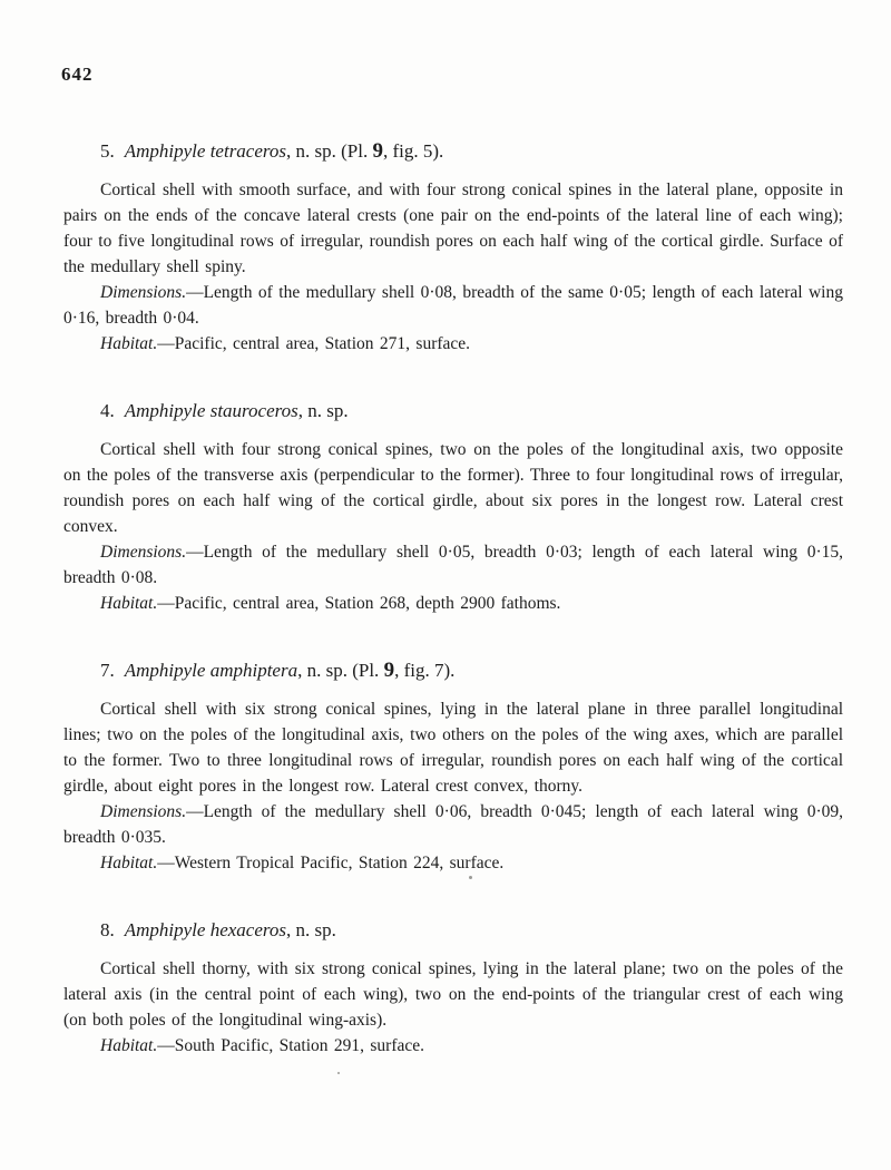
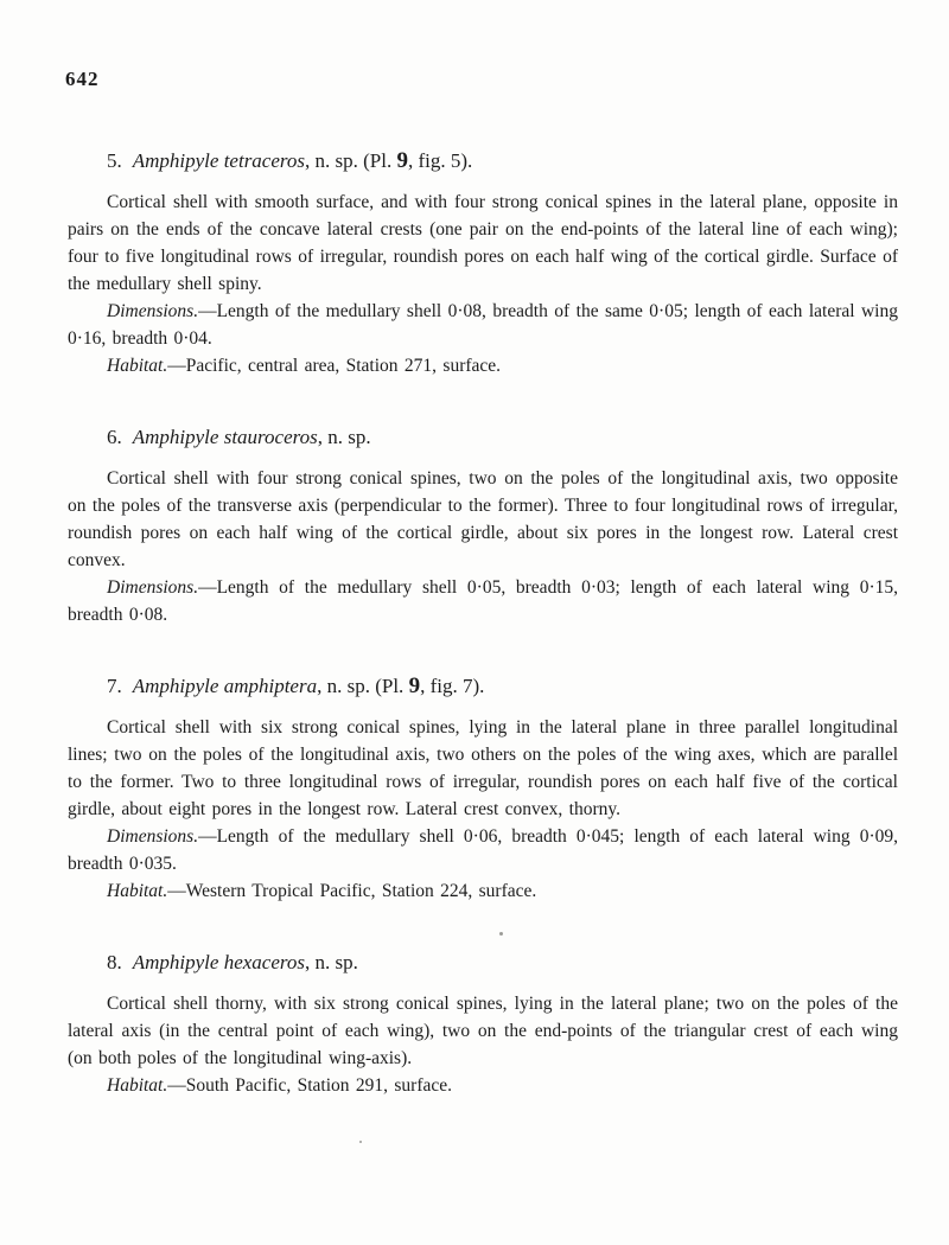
  642
  5. Amphipyle tetraceros, n. sp. (Pl. 9, fig. 5).
  Cortical shell with smooth surface, and with four strong conical spines in the lateral plane, opposite in pairs on the ends of the concave lateral crests (one pair on the end-points of the lateral line of each wing); four to five longitudinal rows of irregular, roundish pores on each half wing of the cortical girdle. Surface of the medullary shell spiny.
  Dimensions.—Length of the medullary shell 0·08, breadth of the same 0·05; length of each lateral wing 0·16, breadth 0·04.
  Habitat.—Pacific, central area, Station 271, surface.
- 4. Amphipyle stauroceros, n. sp.
+ 6. Amphipyle stauroceros, n. sp.
  Cortical shell with four strong conical spines, two on the poles of the longitudinal axis, two opposite on the poles of the transverse axis (perpendicular to the former). Three to four longitudinal rows of irregular, roundish pores on each half wing of the cortical girdle, about six pores in the longest row. Lateral crest convex.
  Dimensions.—Length of the medullary shell 0·05, breadth 0·03; length of each lateral wing 0·15, breadth 0·08.
- Habitat.—Pacific, central area, Station 268, depth 2900 fathoms.
  7. Amphipyle amphiptera, n. sp. (Pl. 9, fig. 7).
- Cortical shell with six strong conical spines, lying in the lateral plane in three parallel longitudinal lines; two on the poles of the longitudinal axis, two others on the poles of the wing axes, which are parallel to the former. Two to three longitudinal rows of irregular, roundish pores on each half wing of the cortical girdle, about eight pores in the longest row. Lateral crest convex, thorny.
+ Cortical shell with six strong conical spines, lying in the lateral plane in three parallel longitudinal lines; two on the poles of the longitudinal axis, two others on the poles of the wing axes, which are parallel to the former. Two to three longitudinal rows of irregular, roundish pores on each half five of the cortical girdle, about eight pores in the longest row. Lateral crest convex, thorny.
  Dimensions.—Length of the medullary shell 0·06, breadth 0·045; length of each lateral wing 0·09, breadth 0·035.
  Habitat.—Western Tropical Pacific, Station 224, surface.
  8. Amphipyle hexaceros, n. sp.
  Cortical shell thorny, with six strong conical spines, lying in the lateral plane; two on the poles of the lateral axis (in the central point of each wing), two on the end-points of the triangular crest of each wing (on both poles of the longitudinal wing-axis).
  Habitat.—South Pacific, Station 291, surface.
